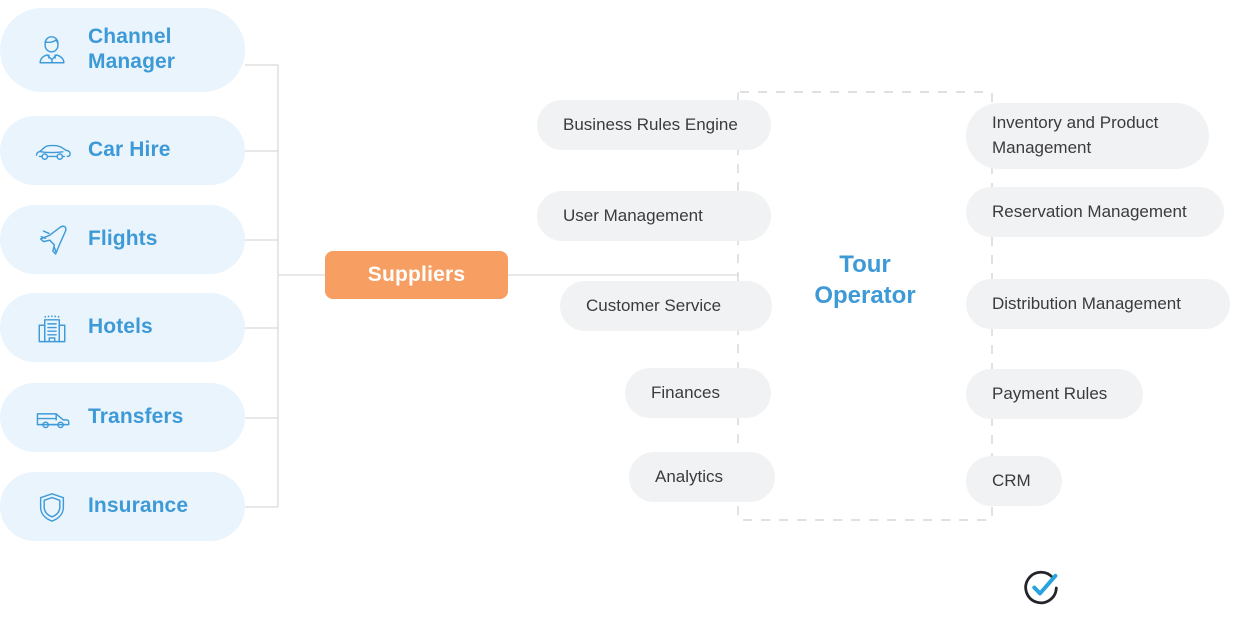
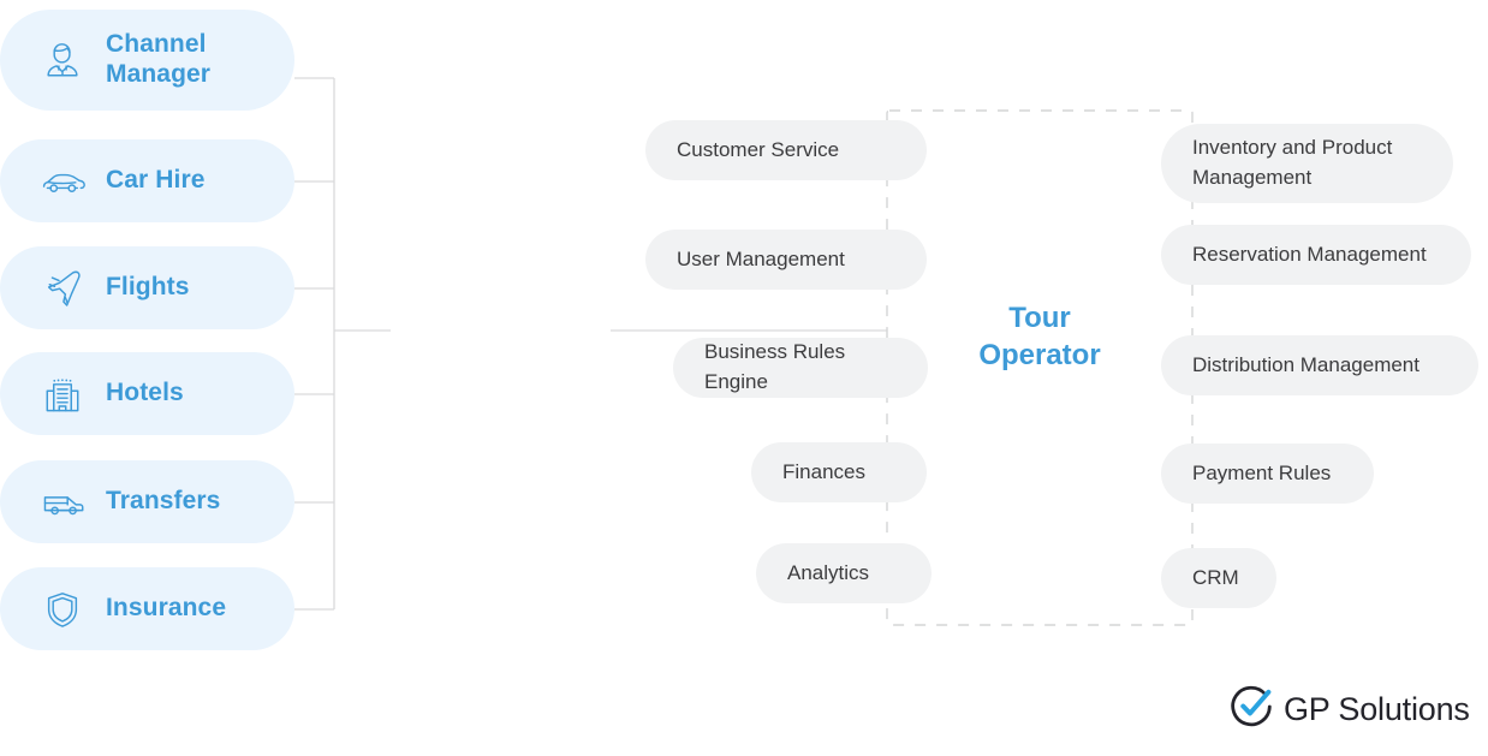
  Channel Manager
  Car Hire
  Flights
  Hotels
  Transfers
  Insurance
- Suppliers
- Business Rules Engine
+ Customer Service
  User Management
- Customer Service
+ Business Rules Engine
  Finances
  Analytics
  Tour
  Operator
  Inventory and Product Management
  Reservation Management
  Distribution Management
  Payment Rules
  CRM
+ GP Solutions
